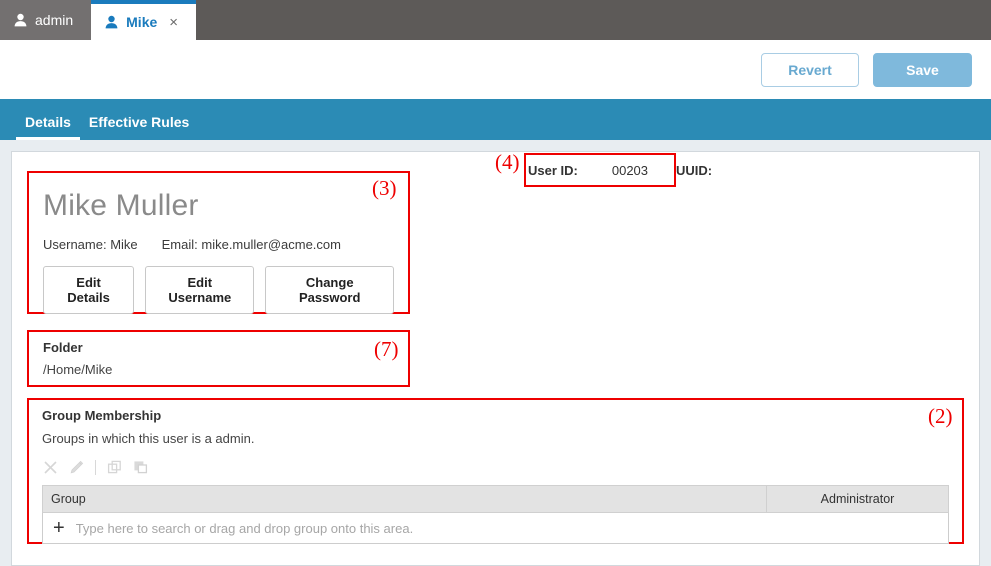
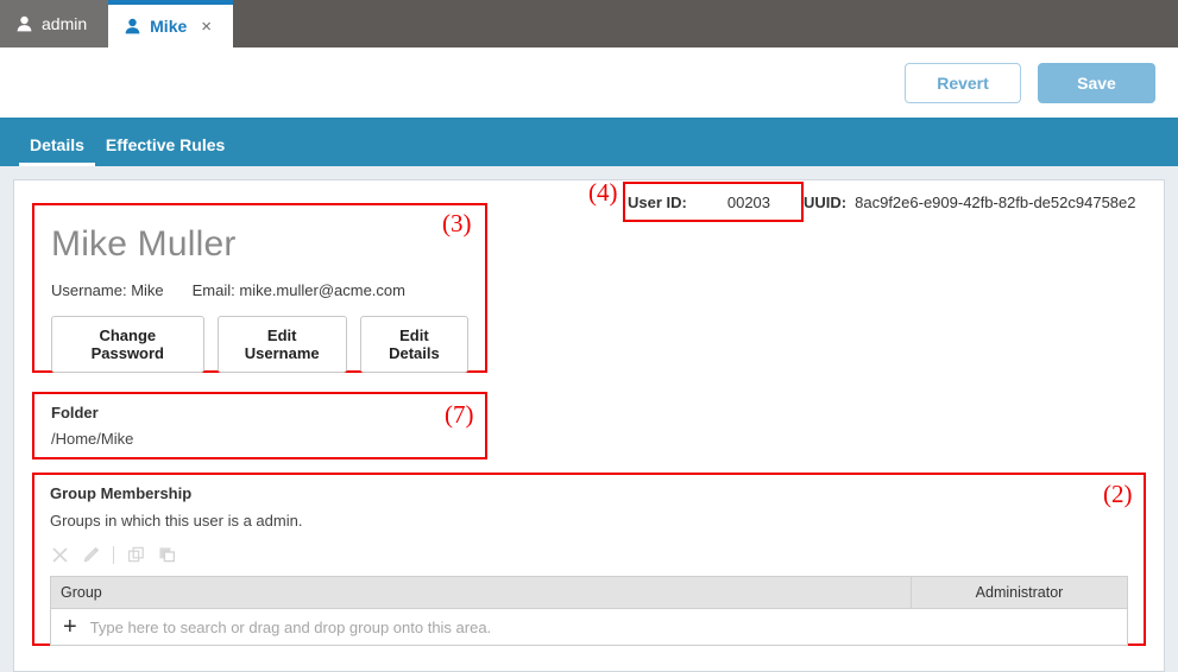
  admin
  Mike
  ×
  Revert
  Save
  Details
  Effective Rules
  User ID:
  00203
  UUID:
+ 8ac9f2e6-e909-42fb-82fb-de52c94758e2
  Mike Muller
  Username: Mike
  Email: mike.muller@acme.com
- Edit Details
+ Change Password
  Edit Username
- Change Password
+ Edit Details
  Folder
  /Home/Mike
  Group Membership
  Groups in which this user is a admin.
  Group	Administrator
  +
  Type here to search or drag and drop group onto this area.
  (3)
  (7)
  (2)
  (4)
